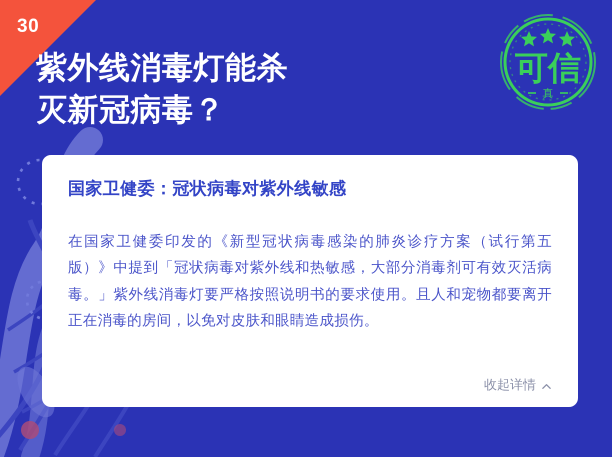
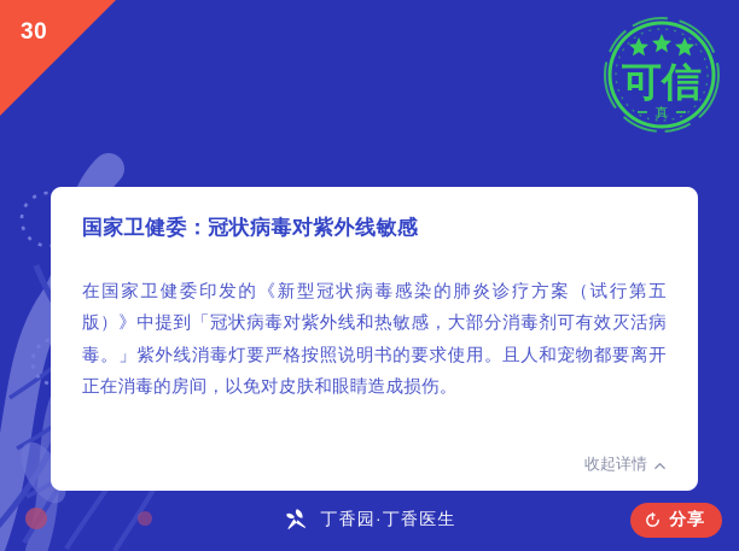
  30
- 紫外线消毒灯能杀
- 灭新冠病毒？
  可信
  真
  国家卫健委：冠状病毒对紫外线敏感
  在国家卫健委印发的《新型冠状病毒感染的肺炎诊疗方案（试行第五版）》中提到「冠状病毒对紫外线和热敏感，大部分消毒剂可有效灭活病毒。」紫外线消毒灯要严格按照说明书的要求使用。且人和宠物都要离开正在消毒的房间，以免对皮肤和眼睛造成损伤。
  收起详情
+ 丁香园·丁香医生
+ 分享
